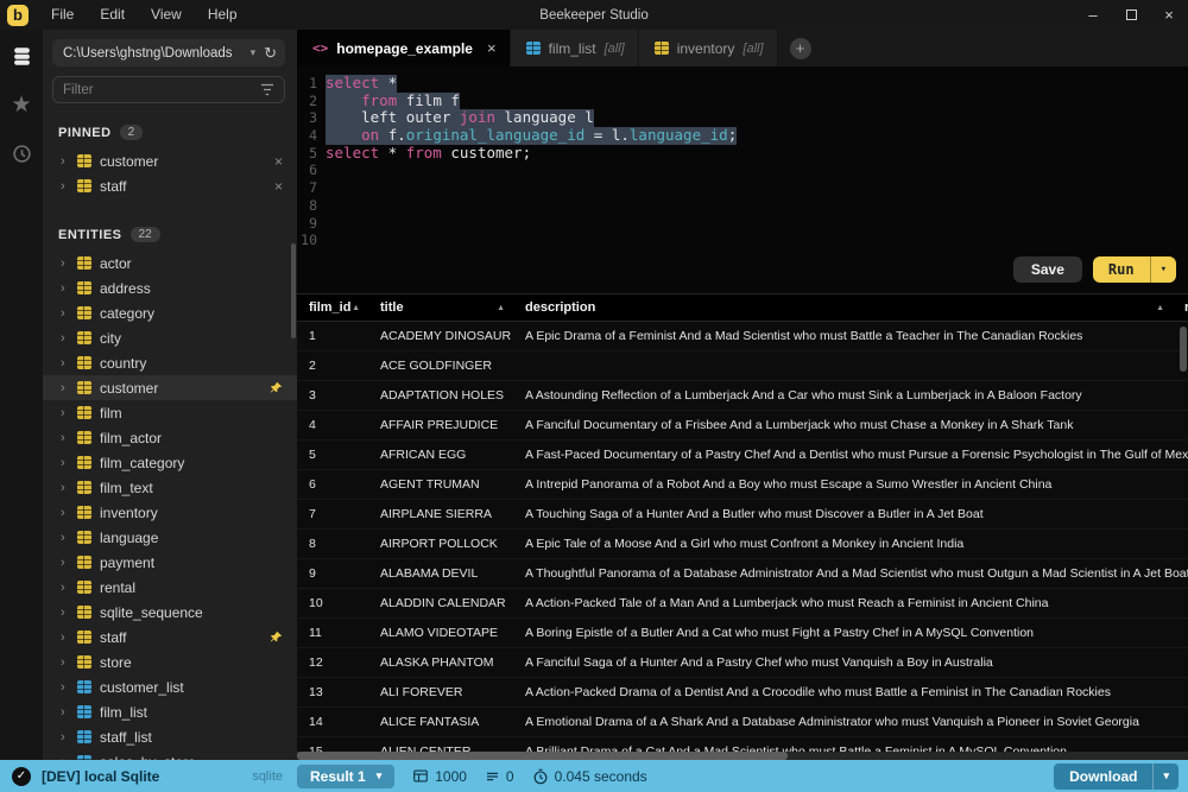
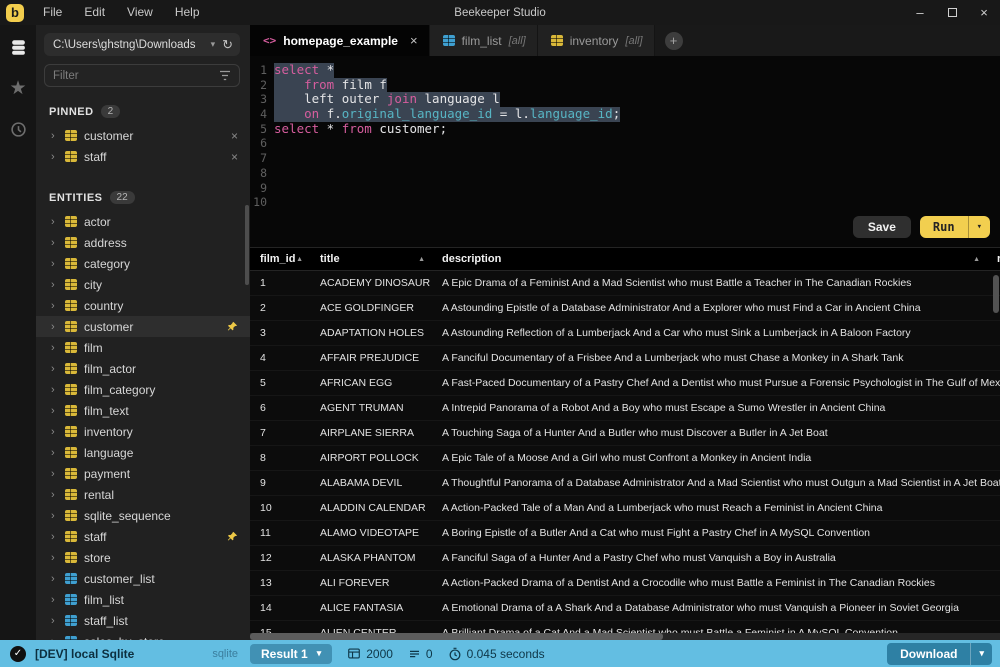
  b
  File
  Edit
  View
  Help
  Beekeeper Studio
  –
  ×
  ★
  C:\Users\ghstng\Downloads
  ▾
  ↻
  Filter
  PINNED
  2
  ›
  customer
  ×
  ›
  staff
  ×
  ENTITIES
  22
  ›
  actor
  ›
  address
  ›
  category
  ›
  city
  ›
  country
  ›
  customer
  ›
  film
  ›
  film_actor
  ›
  film_category
  ›
  film_text
  ›
  inventory
  ›
  language
  ›
  payment
  ›
  rental
  ›
  sqlite_sequence
  ›
  staff
  ›
  store
  ›
  customer_list
  ›
  film_list
  ›
  staff_list
  <>
  homepage_example
  ×
  film_list
  [all]
  inventory
  [all]
  +
  1
  select *
  2
  from film f
  3
  left outer join language l
  4
  on f.original_language_id = l.language_id;
  5
  select * from customer;
  6
  7
  8
  9
  10
  Save
  Run
  ▾
  film_id
  title
  description
  r
  1
  ACADEMY DINOSAUR
  A Epic Drama of a Feminist And a Mad Scientist who must Battle a Teacher in The Canadian Rockies
  2
  ACE GOLDFINGER
+ A Astounding Epistle of a Database Administrator And a Explorer who must Find a Car in Ancient China
  3
  ADAPTATION HOLES
  A Astounding Reflection of a Lumberjack And a Car who must Sink a Lumberjack in A Baloon Factory
  4
  AFFAIR PREJUDICE
  A Fanciful Documentary of a Frisbee And a Lumberjack who must Chase a Monkey in A Shark Tank
  5
  AFRICAN EGG
  A Fast-Paced Documentary of a Pastry Chef And a Dentist who must Pursue a Forensic Psychologist in The Gulf of Mex
  6
  AGENT TRUMAN
  A Intrepid Panorama of a Robot And a Boy who must Escape a Sumo Wrestler in Ancient China
  7
  AIRPLANE SIERRA
  A Touching Saga of a Hunter And a Butler who must Discover a Butler in A Jet Boat
  8
  AIRPORT POLLOCK
  A Epic Tale of a Moose And a Girl who must Confront a Monkey in Ancient India
  9
  ALABAMA DEVIL
  A Thoughtful Panorama of a Database Administrator And a Mad Scientist who must Outgun a Mad Scientist in A Jet Boa
  10
  ALADDIN CALENDAR
  A Action-Packed Tale of a Man And a Lumberjack who must Reach a Feminist in Ancient China
  11
  ALAMO VIDEOTAPE
  A Boring Epistle of a Butler And a Cat who must Fight a Pastry Chef in A MySQL Convention
  12
  ALASKA PHANTOM
  A Fanciful Saga of a Hunter And a Pastry Chef who must Vanquish a Boy in Australia
  13
  ALI FOREVER
  A Action-Packed Drama of a Dentist And a Crocodile who must Battle a Feminist in The Canadian Rockies
  14
  ALICE FANTASIA
  A Emotional Drama of a A Shark And a Database Administrator who must Vanquish a Pioneer in Soviet Georgia
  ✓
  [DEV] local Sqlite
  sqlite
  Result 1
  ▾
- 1000
+ 2000
  0
  0.045 seconds
  Download
  ▾
